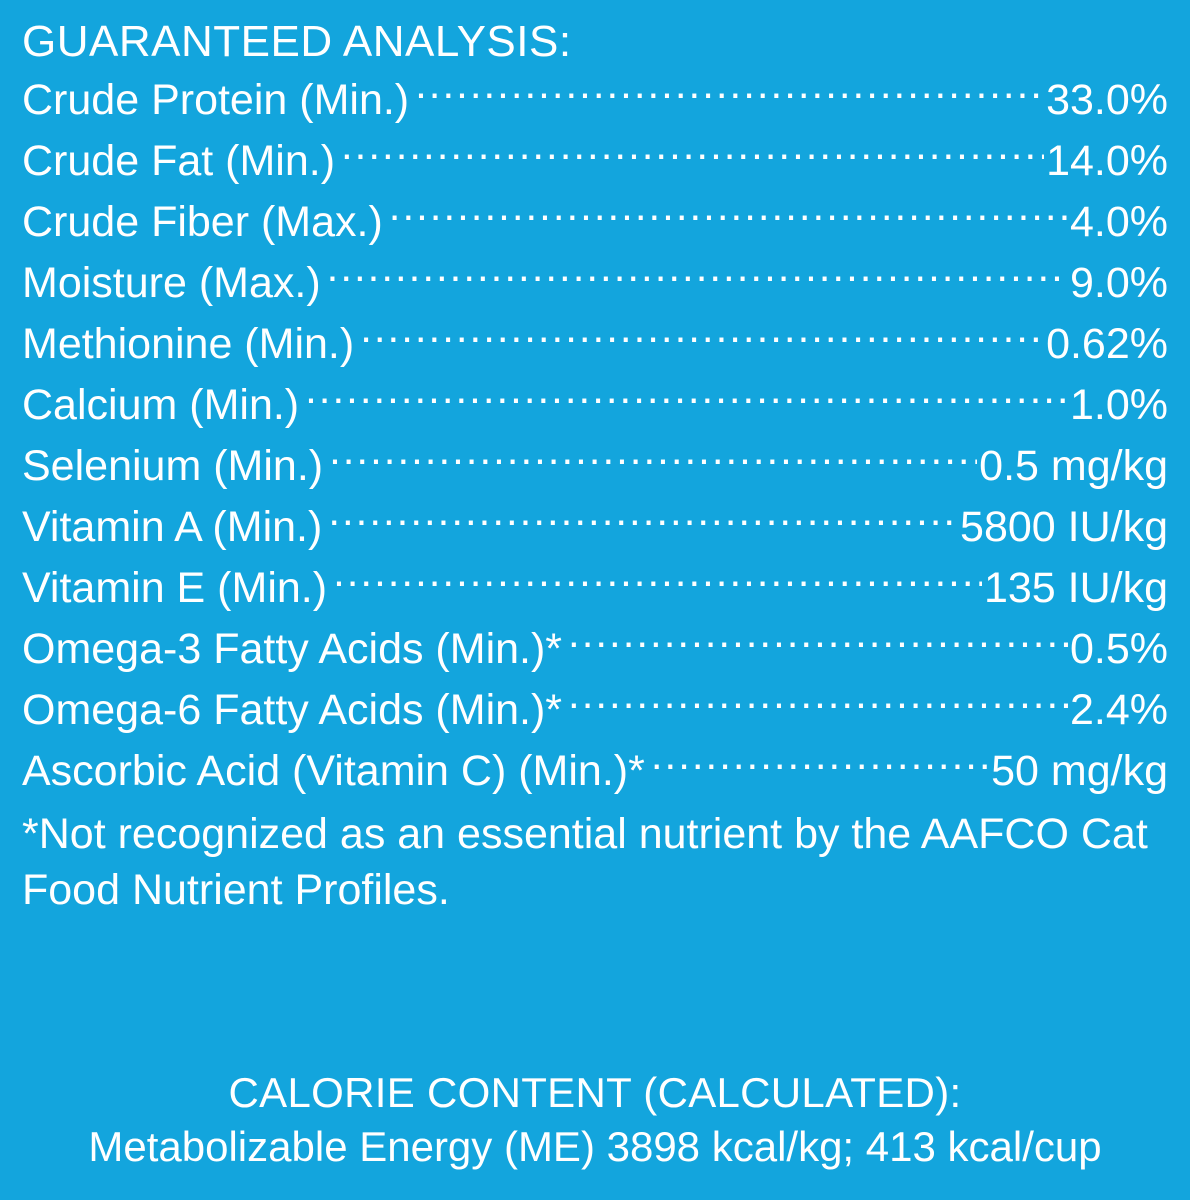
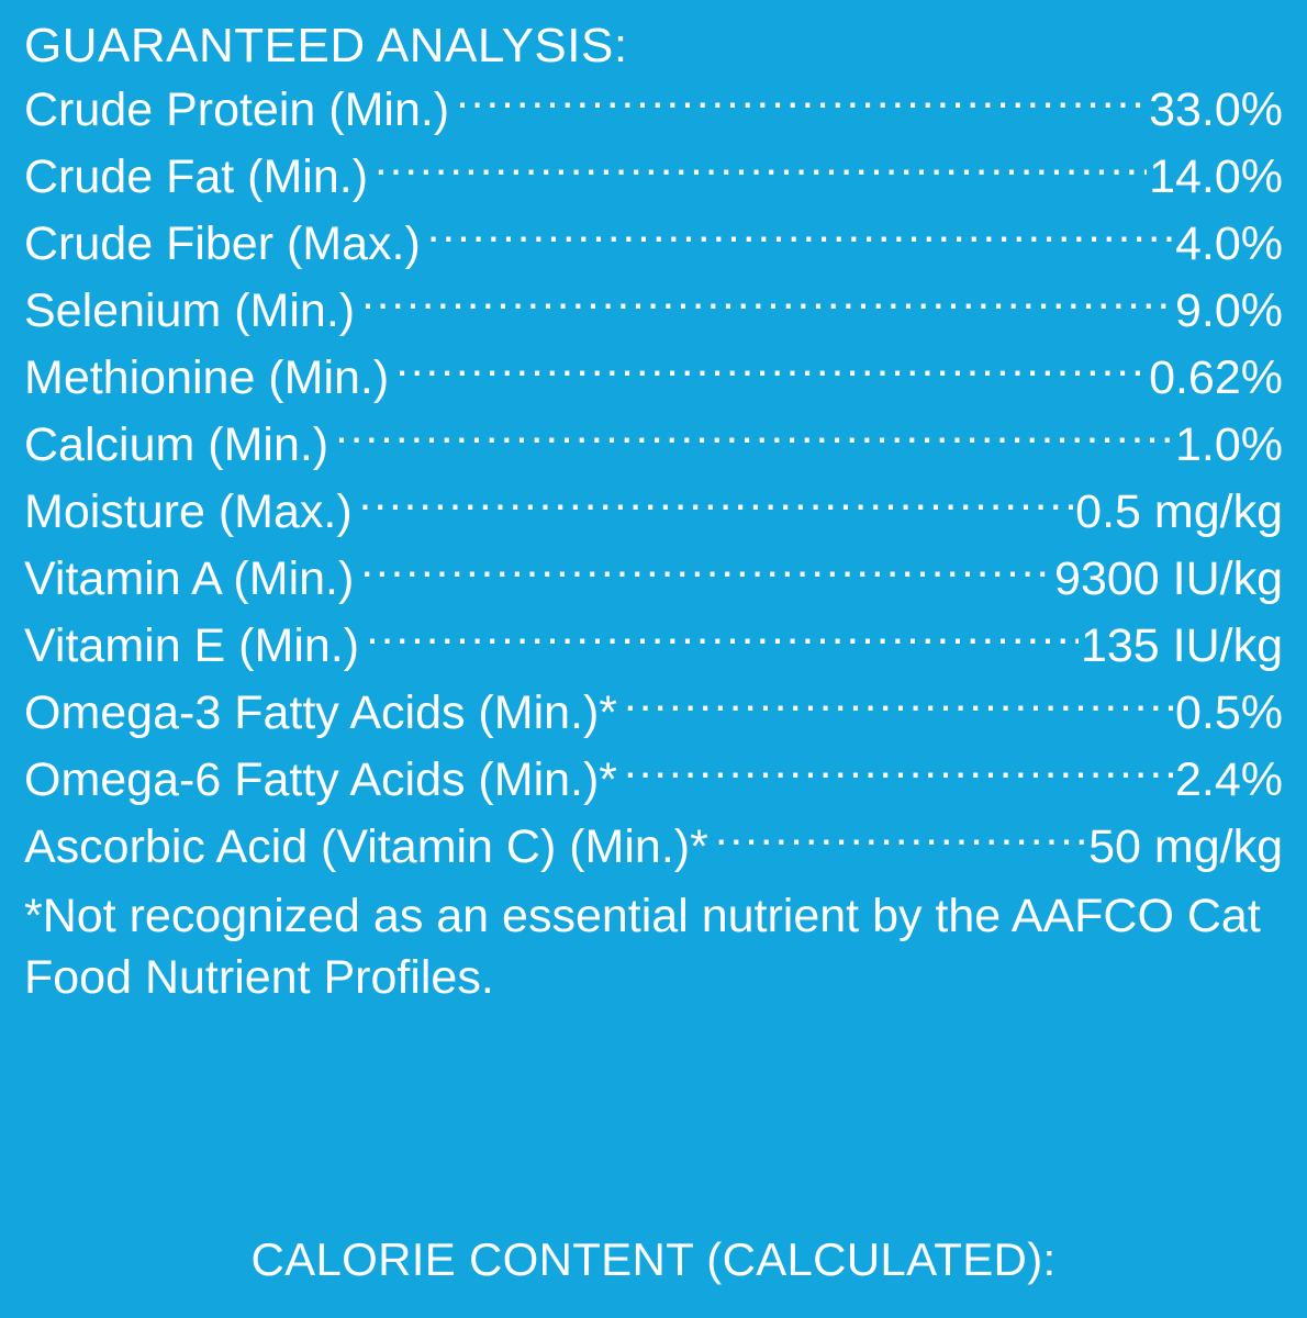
  GUARANTEED ANALYSIS:
  Crude Protein (Min.)
  33.0%
  Crude Fat (Min.)
  14.0%
  Crude Fiber (Max.)
  4.0%
- Moisture (Max.)
+ Selenium (Min.)
  9.0%
  Methionine (Min.)
  0.62%
  Calcium (Min.)
  1.0%
- Selenium (Min.)
+ Moisture (Max.)
  0.5 mg/kg
  Vitamin A (Min.)
- 5800 IU/kg
+ 9300 IU/kg
  Vitamin E (Min.)
  135 IU/kg
  Omega-3 Fatty Acids (Min.)*
  0.5%
  Omega-6 Fatty Acids (Min.)*
  2.4%
  Ascorbic Acid (Vitamin C) (Min.)*
  50 mg/kg
  *Not recognized as an essential nutrient by the AAFCO Cat Food Nutrient Profiles.
  CALORIE CONTENT (CALCULATED):
- Metabolizable Energy (ME) 3898 kcal/kg; 413 kcal/cup
